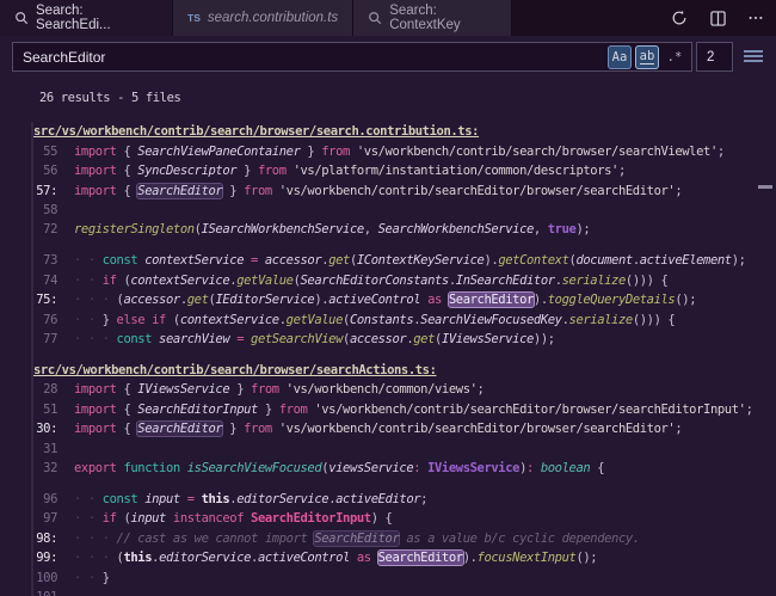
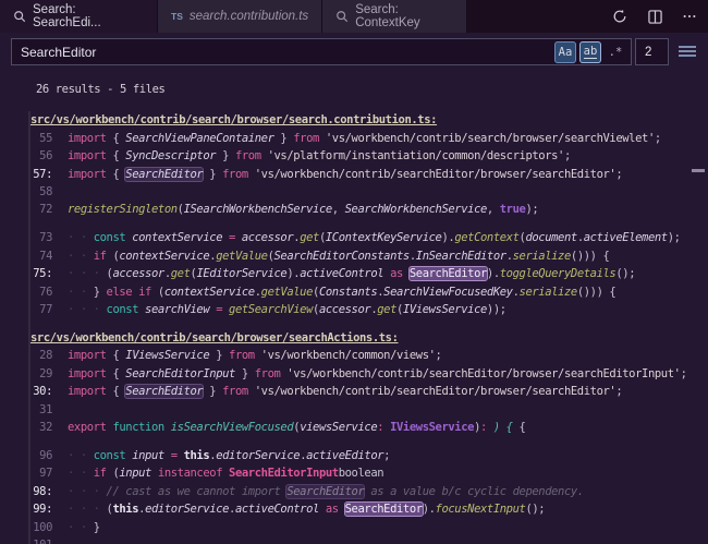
  Search: SearchEdi...
  TS
  search.contribution.ts
  Search: ContextKey
  SearchEditor
  Aa
  ab
  .*
  2
  26 results - 5 files
  src/vs/workbench/contrib/search/browser/search.contribution.ts:
  55
  import { SearchViewPaneContainer } from 'vs/workbench/contrib/search/browser/searchViewlet';
  56
  import { SyncDescriptor } from 'vs/platform/instantiation/common/descriptors';
  57:
  import { SearchEditor } from 'vs/workbench/contrib/searchEditor/browser/searchEditor';
  58
  72
  registerSingleton(ISearchWorkbenchService, SearchWorkbenchService, true);
  73
  · · const contextService = accessor.get(IContextKeyService).getContext(document.activeElement);
  74
  · · if (contextService.getValue(SearchEditorConstants.InSearchEditor.serialize())) {
  75:
  · · · (accessor.get(IEditorService).activeControl as SearchEditor).toggleQueryDetails();
  76
  · · } else if (contextService.getValue(Constants.SearchViewFocusedKey.serialize())) {
  77
  · · · const searchView = getSearchView(accessor.get(IViewsService));
  src/vs/workbench/contrib/search/browser/searchActions.ts:
  28
  import { IViewsService } from 'vs/workbench/common/views';
- 51
+ 29
  import { SearchEditorInput } from 'vs/workbench/contrib/searchEditor/browser/searchEditorInput';
  30:
  import { SearchEditor } from 'vs/workbench/contrib/searchEditor/browser/searchEditor';
  31
  32
- export function isSearchViewFocused(viewsService: IViewsService): boolean {
+ export function isSearchViewFocused(viewsService: IViewsService): ) { {
  96
  · · const input = this.editorService.activeEditor;
  97
- · · if (input instanceof SearchEditorInput) {
+ · · if (input instanceof SearchEditorInputboolean
  98:
  · · · // cast as we cannot import SearchEditor as a value b/c cyclic dependency.
  99:
  · · · (this.editorService.activeControl as SearchEditor).focusNextInput();
  100
  · · }
